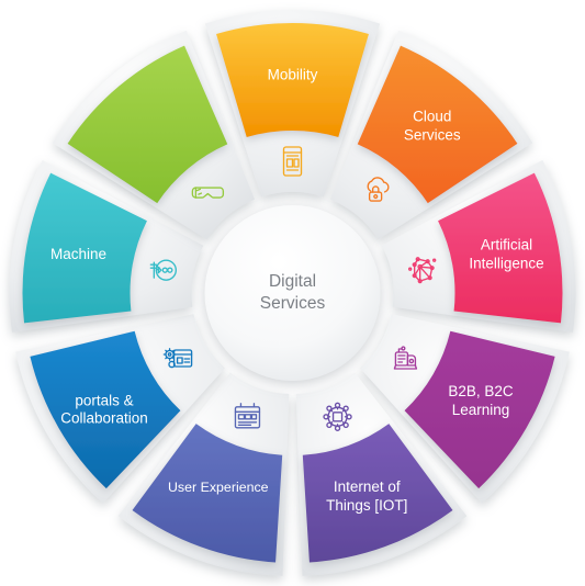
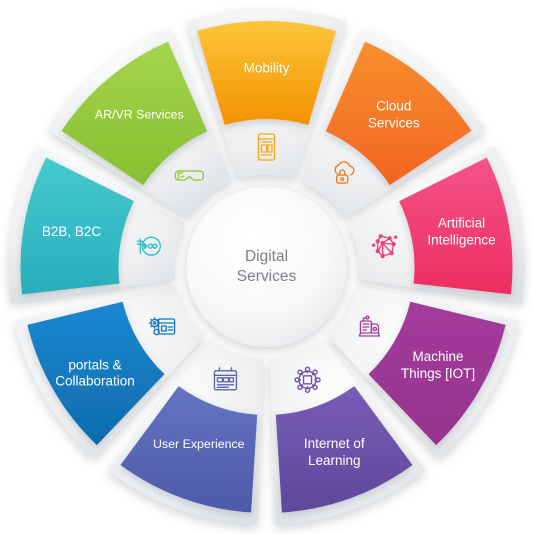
  Mobility
  Cloud
  Services
  Artificial
  Intelligence
- B2B, B2C
+ Machine
- Learning
+ Things [IOT]
  Internet of
- Things [IOT]
+ Learning
  User Experience
  portals &
  Collaboration
- Machine
+ B2B, B2C
+ AR/VR Services
  Digital
  Services
